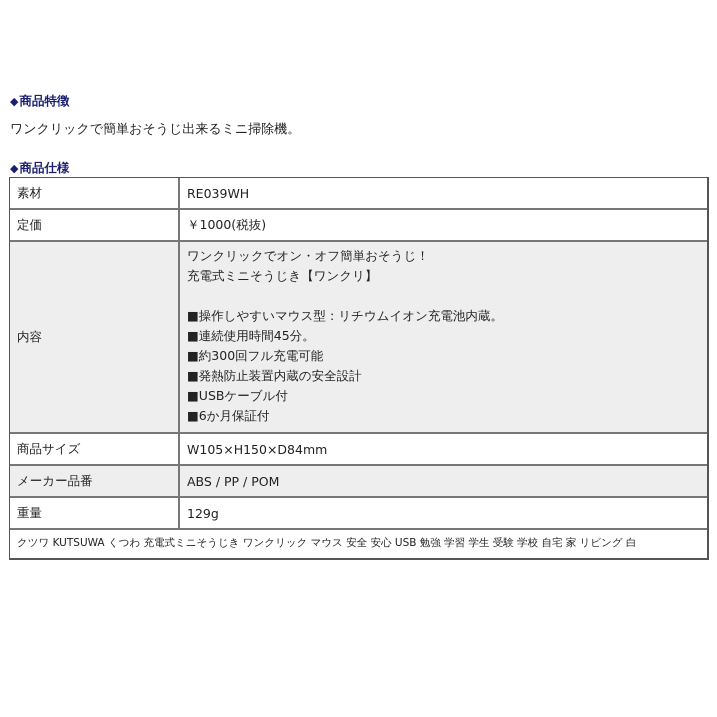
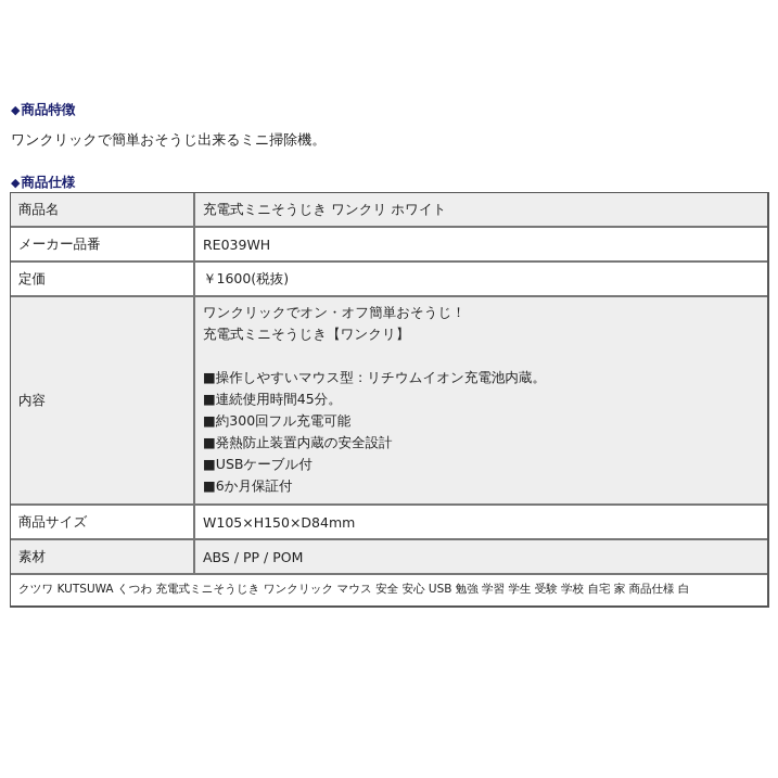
  ◆商品特徴
  ワンクリックで簡単おそうじ出来るミニ掃除機。
  ◆商品仕様
+ 商品名	充電式ミニそうじき ワンクリ ホワイト
- 素材	RE039WH
+ メーカー品番	RE039WH
- 定価	￥1000(税抜)
+ 定価	￥1600(税抜)
  内容	ワンクリックでオン・オフ簡単おそうじ！ 充電式ミニそうじき【ワンクリ】 ■操作しやすいマウス型：リチウムイオン充電池内蔵。 ■連続使用時間45分。 ■約300回フル充電可能 ■発熱防止装置内蔵の安全設計 ■USBケーブル付 ■6か月保証付
  商品サイズ	W105×H150×D84mm
- メーカー品番	ABS / PP / POM
+ 素材	ABS / PP / POM
- 重量	129g
- クツワ KUTSUWA くつわ 充電式ミニそうじき ワンクリック マウス 安全 安心 USB 勉強 学習 学生 受験 学校 自宅 家 リビング 白
+ クツワ KUTSUWA くつわ 充電式ミニそうじき ワンクリック マウス 安全 安心 USB 勉強 学習 学生 受験 学校 自宅 家 商品仕様 白
